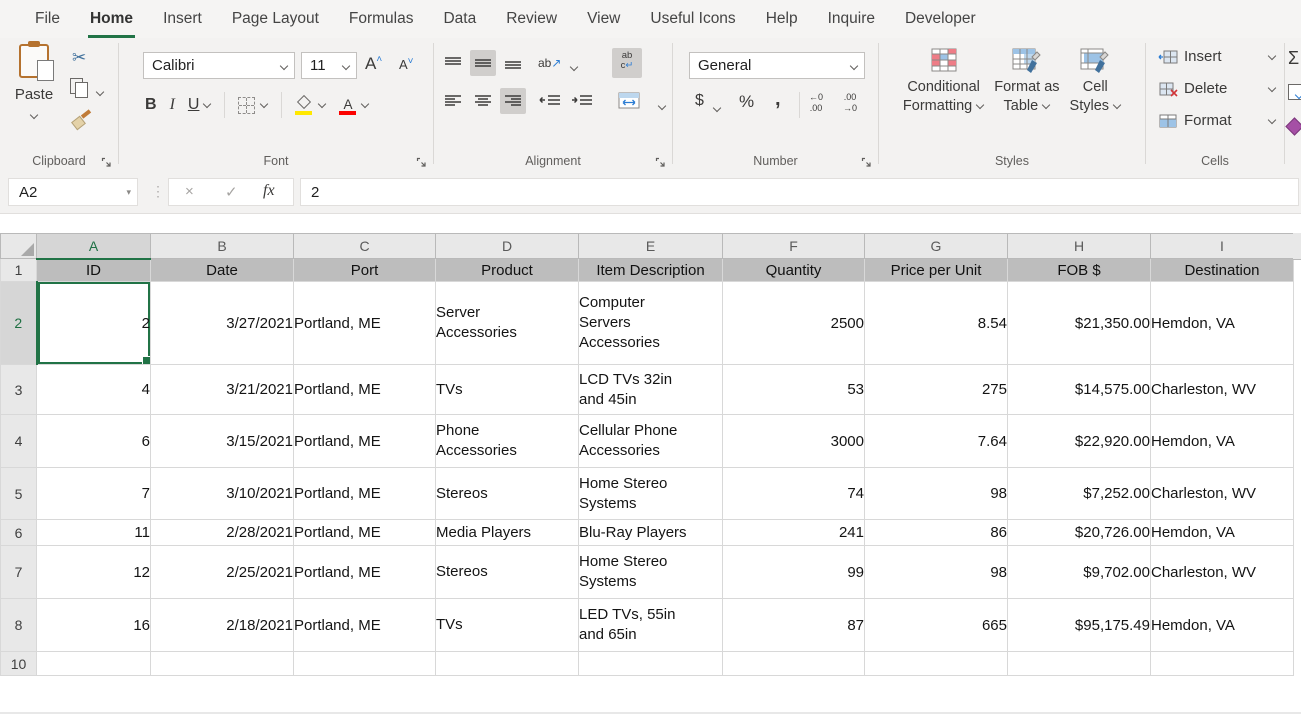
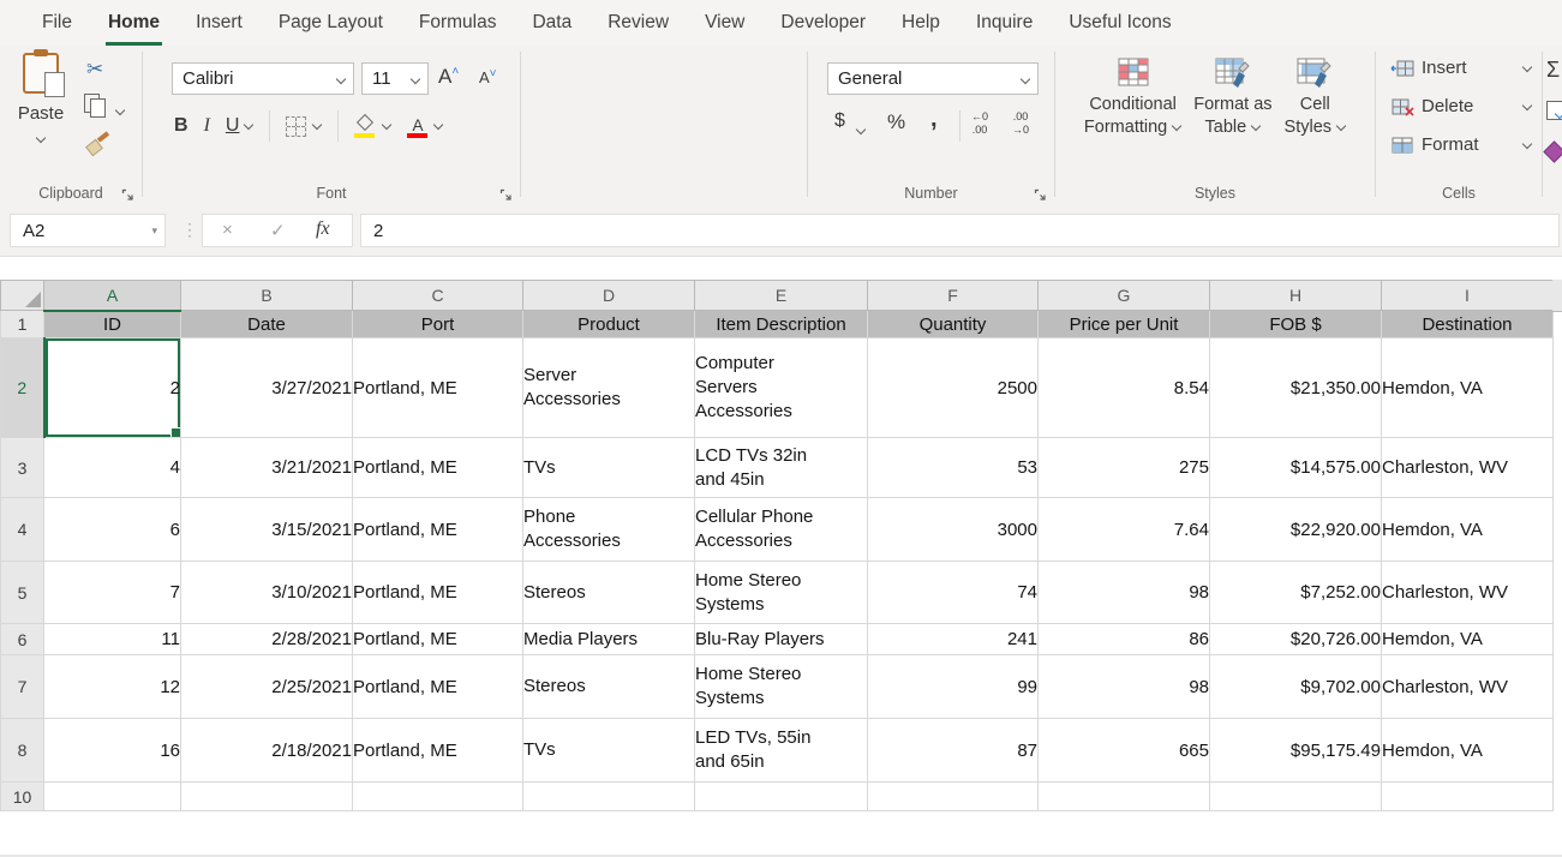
  File
  Home
  Insert
  Page Layout
  Formulas
  Data
  Review
  View
- Useful Icons
+ Developer
  Help
  Inquire
- Developer
+ Useful Icons
  Paste
  ✂
  Clipboard
  Calibri
  11
  A˄
  A˅
  B
  I
  U
  A
  Font
- ab↗
- ab
- c↵
- Alignment
  General
  $
  %
  ,
  ←0
  .00
  .00
  →0
  Number
  Conditional
  Formatting
  Format as
  Table
  Cell
  Styles
  Styles
  Insert
  Delete
  Format
  Cells
  Σ
  A2
  ▾
  ⋮
  ×
  ✓
  fx
  2
  	A	B	C	D	E	F	G	H	I
  1	ID	Date	Port	Product	Item Description	Quantity	Price per Unit	FOB $	Destination
  2	2	3/27/2021	Portland, ME	Server Accessories	Computer Servers Accessories	2500	8.54	$21,350.00	Hemdon, VA
  3	4	3/21/2021	Portland, ME	TVs	LCD TVs 32in and 45in	53	275	$14,575.00	Charleston, WV
  4	6	3/15/2021	Portland, ME	Phone Accessories	Cellular Phone Accessories	3000	7.64	$22,920.00	Hemdon, VA
  5	7	3/10/2021	Portland, ME	Stereos	Home Stereo Systems	74	98	$7,252.00	Charleston, WV
  6	11	2/28/2021	Portland, ME	Media Players	Blu-Ray Players	241	86	$20,726.00	Hemdon, VA
  7	12	2/25/2021	Portland, ME	Stereos	Home Stereo Systems	99	98	$9,702.00	Charleston, WV
  8	16	2/18/2021	Portland, ME	TVs	LED TVs, 55in and 65in	87	665	$95,175.49	Hemdon, VA
  10
